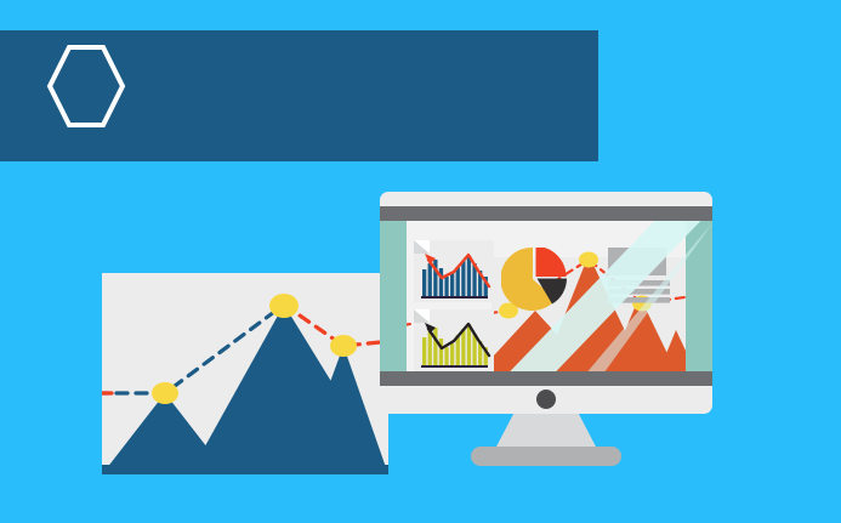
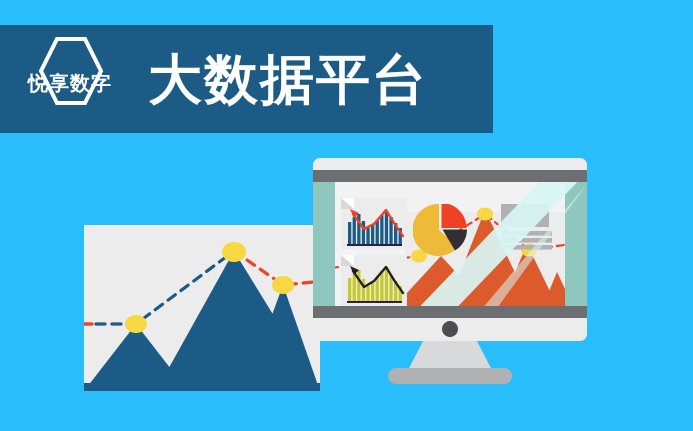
+ 悦享数字
+ 大数据平台
